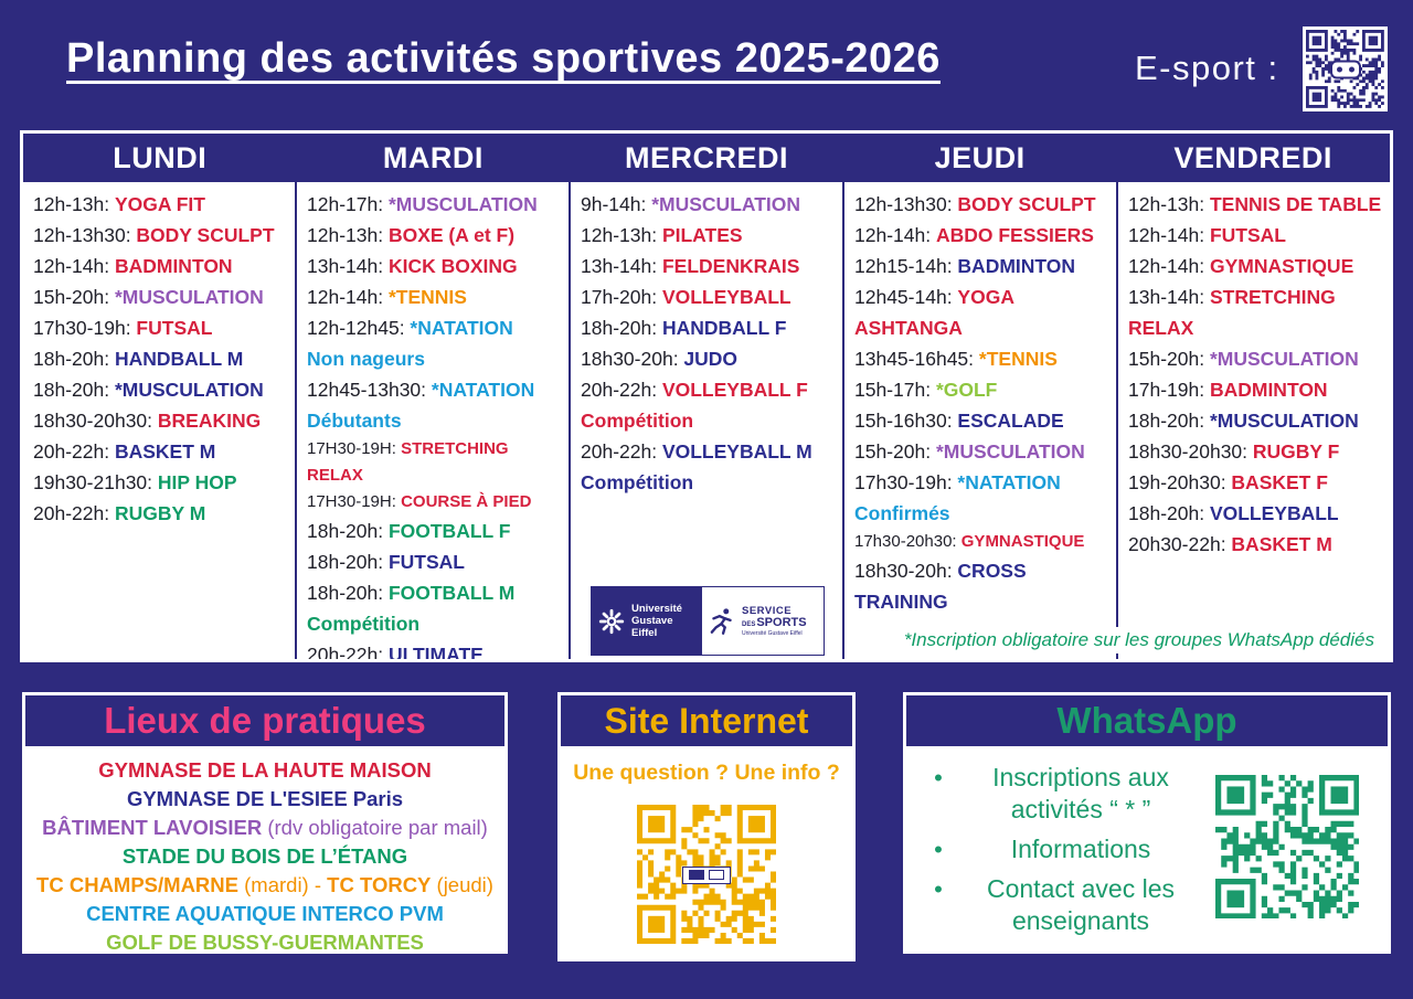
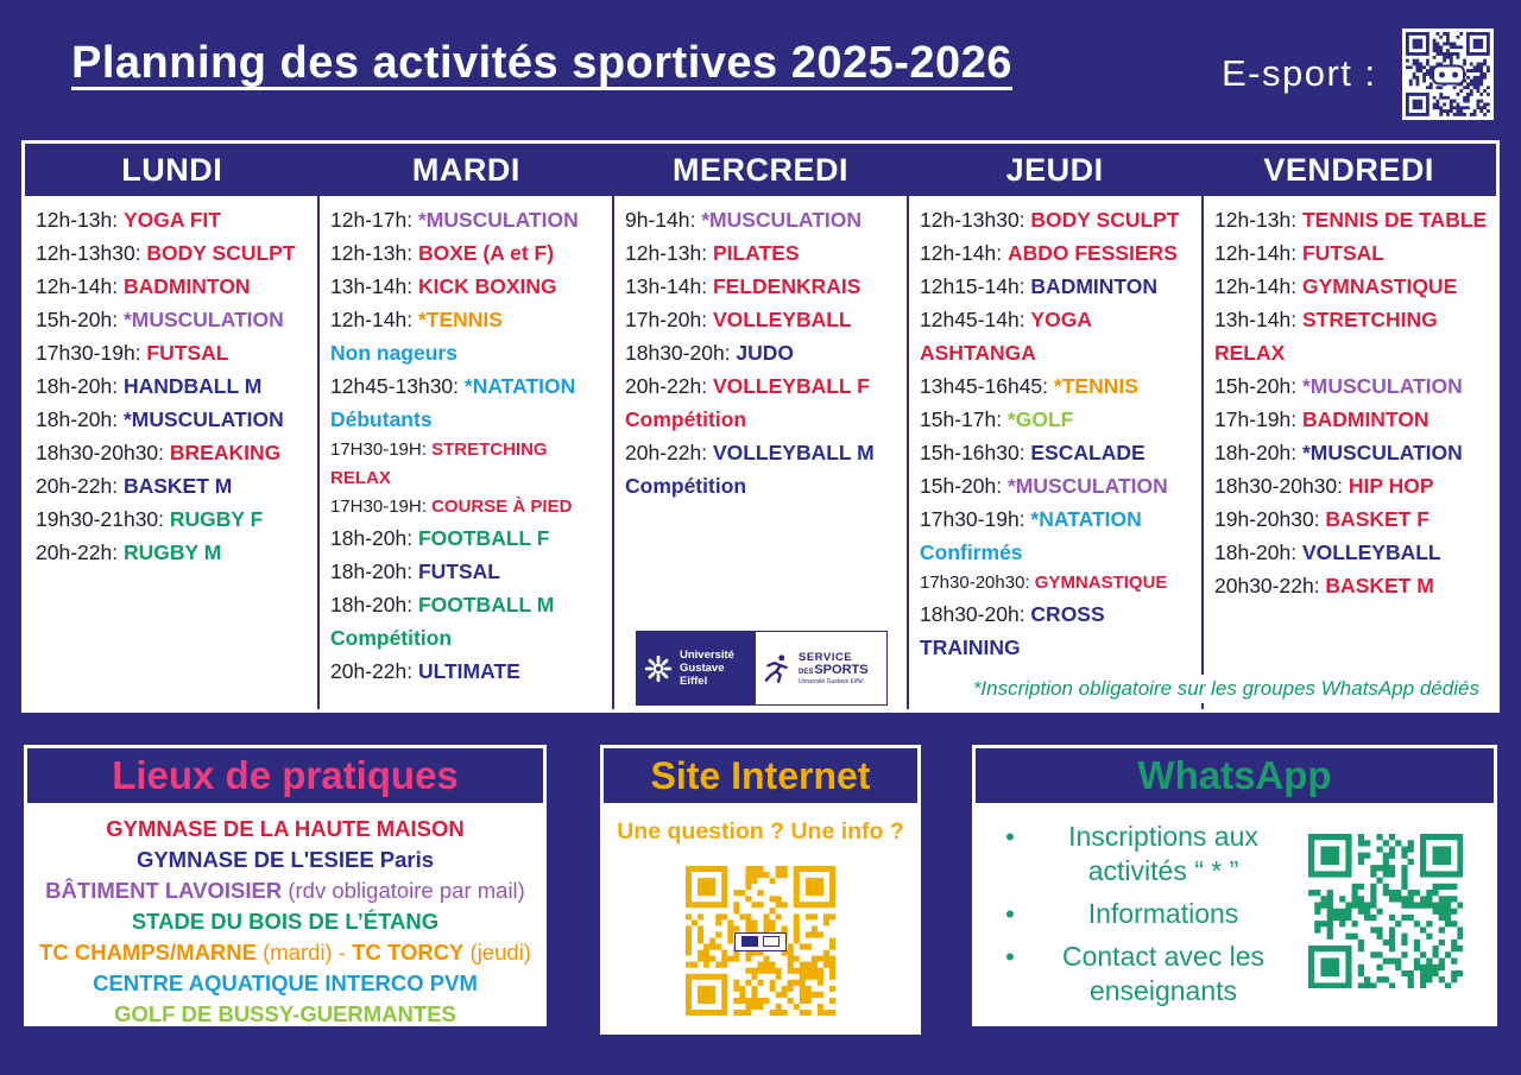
  Planning des activités sportives 2025-2026
  E-sport :
  LUNDI
  MARDI
  MERCREDI
  JEUDI
  VENDREDI
  12h-13h: YOGA FIT
  12h-13h30: BODY SCULPT
  12h-14h: BADMINTON
  15h-20h: *MUSCULATION
  17h30-19h: FUTSAL
  18h-20h: HANDBALL M
  18h-20h: *MUSCULATION
  18h30-20h30: BREAKING
  20h-22h: BASKET M
- 19h30-21h30: HIP HOP
+ 19h30-21h30: RUGBY F
  20h-22h: RUGBY M
  12h-17h: *MUSCULATION
  12h-13h: BOXE (A et F)
  13h-14h: KICK BOXING
  12h-14h: *TENNIS
- 12h-12h45: *NATATION
  Non nageurs
  12h45-13h30: *NATATION
  Débutants
  17H30-19H: STRETCHING RELAX
  17H30-19H: COURSE À PIED
  18h-20h: FOOTBALL F
  18h-20h: FUTSAL
  18h-20h: FOOTBALL M
  Compétition
  20h-22h: ULTIMATE
  9h-14h: *MUSCULATION
  12h-13h: PILATES
  13h-14h: FELDENKRAIS
  17h-20h: VOLLEYBALL
- 18h-20h: HANDBALL F
  18h30-20h: JUDO
  20h-22h: VOLLEYBALL F
  Compétition
  20h-22h: VOLLEYBALL M
  Compétition
  12h-13h30: BODY SCULPT
  12h-14h: ABDO FESSIERS
  12h15-14h: BADMINTON
  12h45-14h: YOGA
  ASHTANGA
  13h45-16h45: *TENNIS
  15h-17h: *GOLF
  15h-16h30: ESCALADE
  15h-20h: *MUSCULATION
  17h30-19h: *NATATION
  Confirmés
  17h30-20h30: GYMNASTIQUE
  18h30-20h: CROSS
  TRAINING
  12h-13h: TENNIS DE TABLE
  12h-14h: FUTSAL
  12h-14h: GYMNASTIQUE
  13h-14h: STRETCHING
  RELAX
  15h-20h: *MUSCULATION
  17h-19h: BADMINTON
  18h-20h: *MUSCULATION
- 18h30-20h30: RUGBY F
+ 18h30-20h30: HIP HOP
  19h-20h30: BASKET F
  18h-20h: VOLLEYBALL
  20h30-22h: BASKET M
  Université
  Gustave
  Eiffel
  SERVICE
  *Inscription obligatoire sur les groupes WhatsApp dédiés
  Lieux de pratiques
  GYMNASE DE LA HAUTE MAISON
  GYMNASE DE L'ESIEE Paris
  BÂTIMENT LAVOISIER (rdv obligatoire par mail)
  STADE DU BOIS DE L’ÉTANG
  TC CHAMPS/MARNE (mardi) - TC TORCY (jeudi)
  CENTRE AQUATIQUE INTERCO PVM
  GOLF DE BUSSY-GUERMANTES
  Site Internet
  Une question ? Une info ?
  WhatsApp
  •
  Inscriptions aux
  activités “ * ”
  •
  Informations
  •
  Contact avec les
  enseignants
